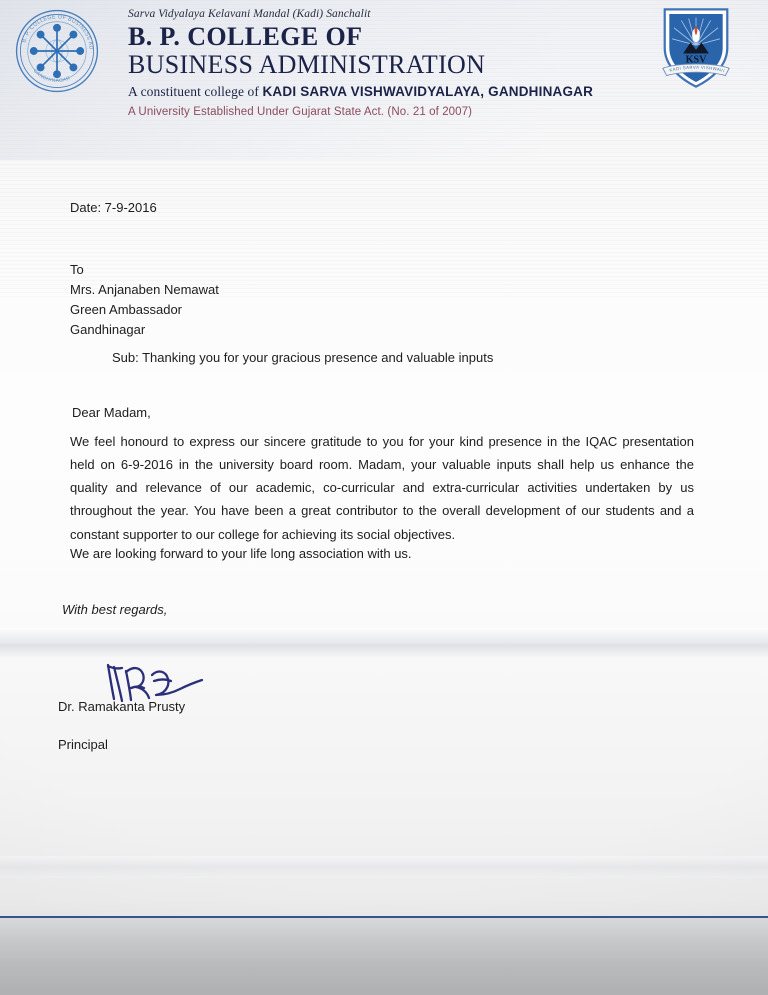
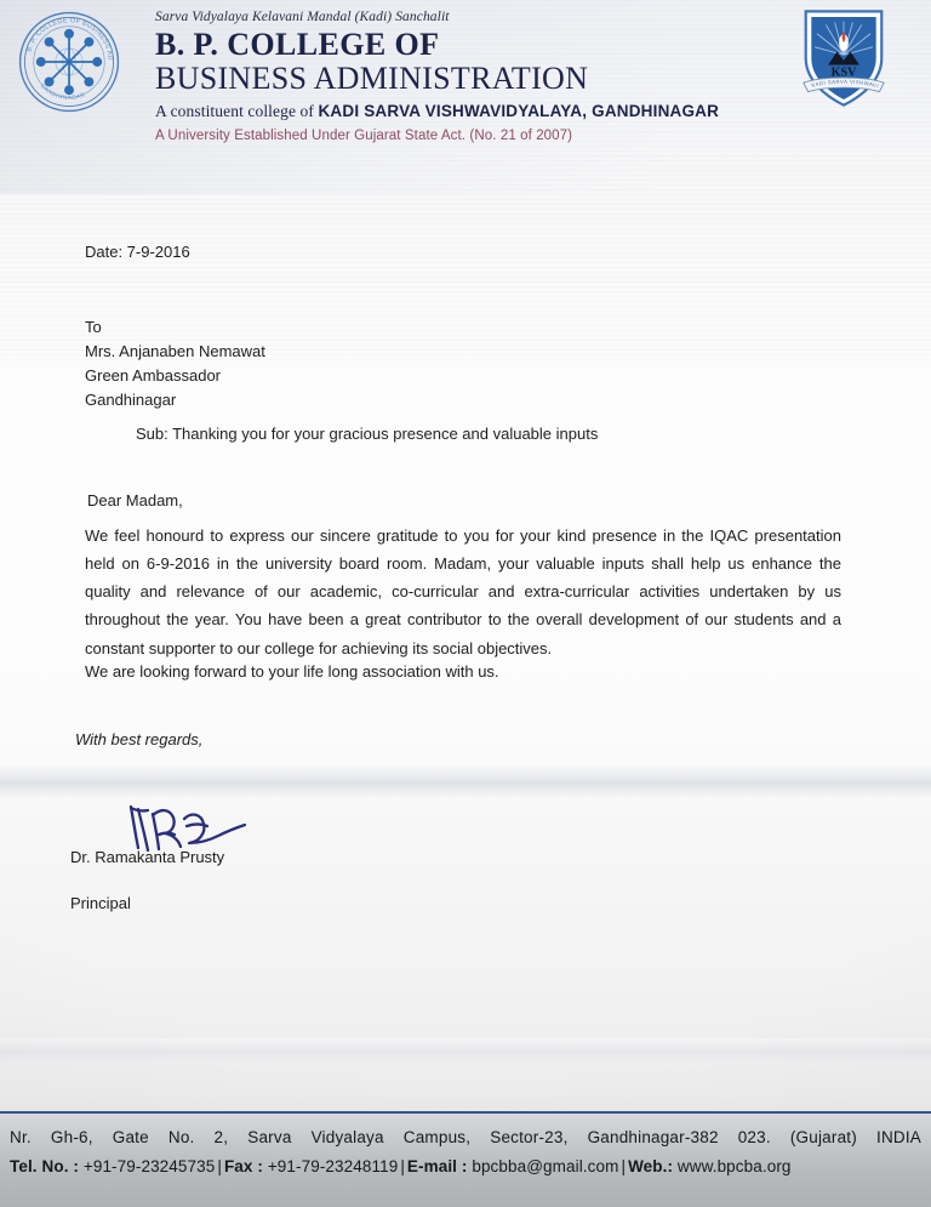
+ Nr. Gh-6, Gate No. 2, Sarva Vidyalaya Campus, Sector-23, Gandhinagar-382 023. (Gujarat) INDIA
+ Tel. No. : +91-79-23245735 | Fax : +91-79-23248119 | E-mail : bpcbba@gmail.com | Web.: www.bpcba.org
